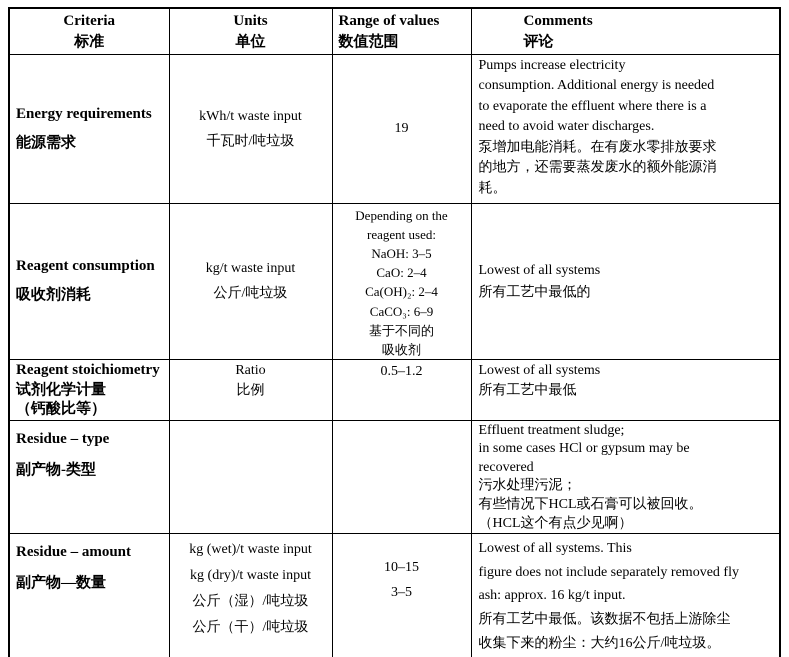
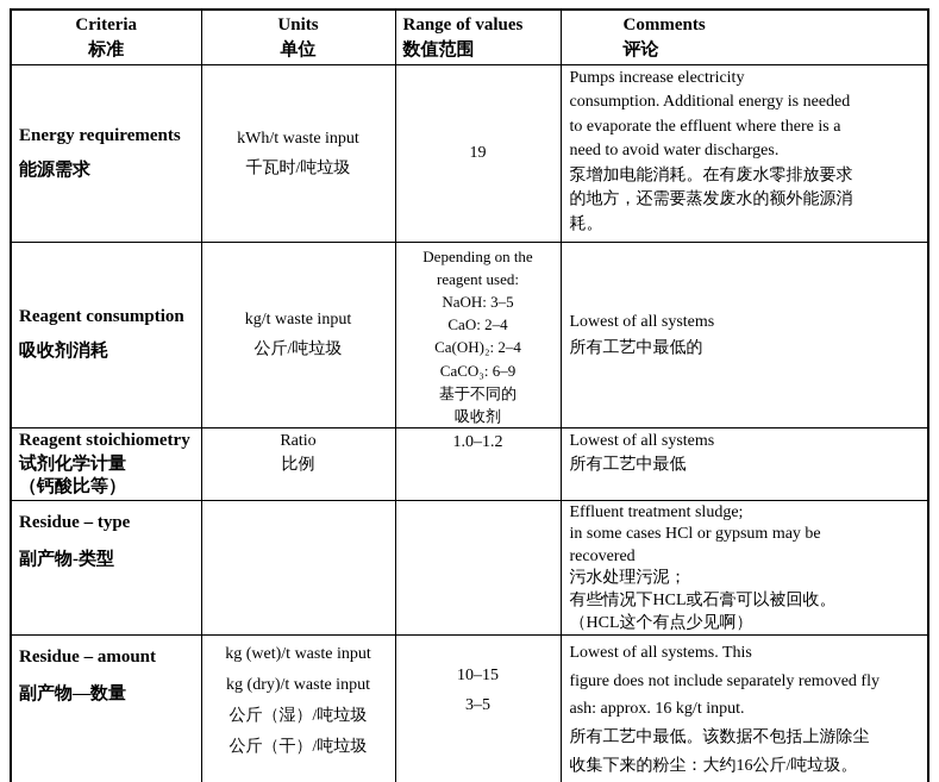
  Criteria 标准	Units 单位	Range of values 数值范围	Comments 评论
  Energy requirements 能源需求	kWh/t waste input 千瓦时/吨垃圾	19	Pumps increase electricity consumption. Additional energy is needed to evaporate the effluent where there is a need to avoid water discharges. 泵增加电能消耗。在有废水零排放要求 的地方，还需要蒸发废水的额外能源消 耗。
  Reagent consumption 吸收剂消耗	kg/t waste input 公斤/吨垃圾	Depending on the reagent used: NaOH: 3–5 CaO: 2–4 Ca(OH)₂: 2–4 CaCO₃: 6–9 基于不同的 吸收剂	Lowest of all systems 所有工艺中最低的
- Reagent stoichiometry 试剂化学计量 （钙酸比等）	Ratio 比例	0.5–1.2	Lowest of all systems 所有工艺中最低
+ Reagent stoichiometry 试剂化学计量 （钙酸比等）	Ratio 比例	1.0–1.2	Lowest of all systems 所有工艺中最低
  Residue – type 副产物-类型			Effluent treatment sludge; in some cases HCl or gypsum may be recovered 污水处理污泥； 有些情况下HCL或石膏可以被回收。 （HCL这个有点少见啊）
  Residue – amount 副产物—数量	kg (wet)/t waste input kg (dry)/t waste input 公斤（湿）/吨垃圾 公斤（干）/吨垃圾	10–15 3–5	Lowest of all systems. This figure does not include separately removed fly ash: approx. 16 kg/t input. 所有工艺中最低。该数据不包括上游除尘 收集下来的粉尘：大约16公斤/吨垃圾。
